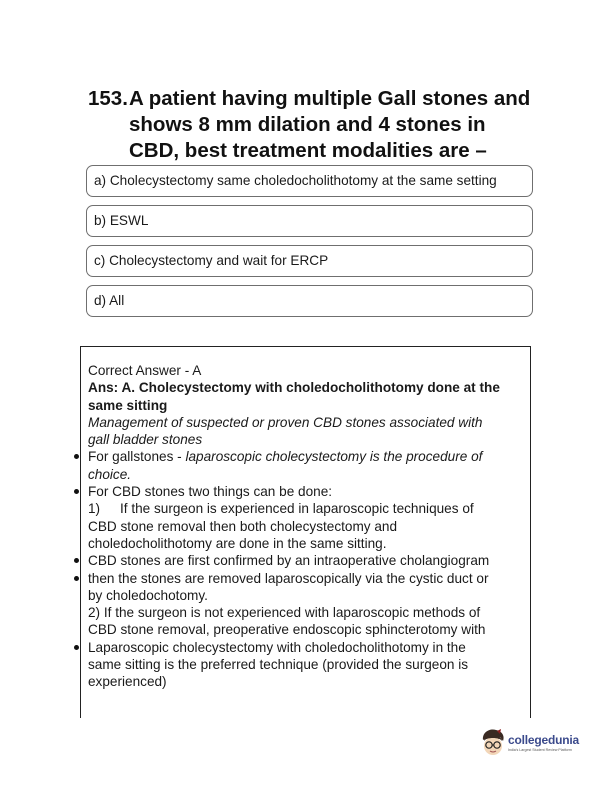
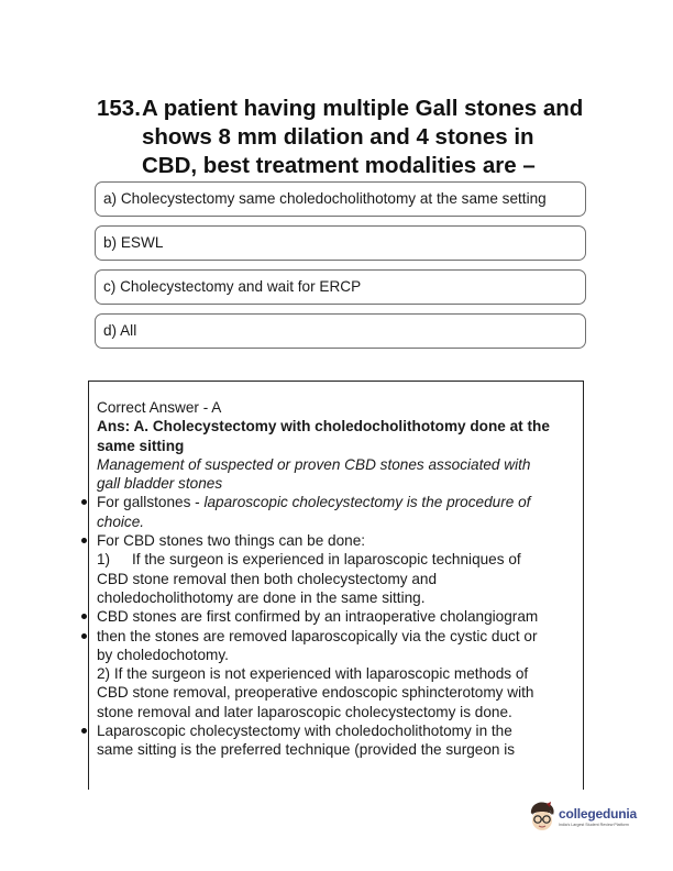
  153.A patient having multiple Gall stones and
  shows 8 mm dilation and 4 stones in
  CBD, best treatment modalities are –
  a) Cholecystectomy same choledocholithotomy at the same setting
  b) ESWL
  c) Cholecystectomy and wait for ERCP
  d) All
  Correct Answer - A
  Ans: A. Cholecystectomy with choledocholithotomy done at the
  same sitting
  Management of suspected or proven CBD stones associated with
  gall bladder stones
  For gallstones - laparoscopic cholecystectomy is the procedure of
  choice.
  For CBD stones two things can be done:
  1) If the surgeon is experienced in laparoscopic techniques of
  CBD stone removal then both cholecystectomy and
  choledocholithotomy are done in the same sitting.
  CBD stones are first confirmed by an intraoperative cholangiogram
  then the stones are removed laparoscopically via the cystic duct or
  by choledochotomy.
  2) If the surgeon is not experienced with laparoscopic methods of
  CBD stone removal, preoperative endoscopic sphincterotomy with
+ stone removal and later laparoscopic cholecystectomy is done.
  Laparoscopic cholecystectomy with choledocholithotomy in the
  same sitting is the preferred technique (provided the surgeon is
- experienced)
  collegedunia
